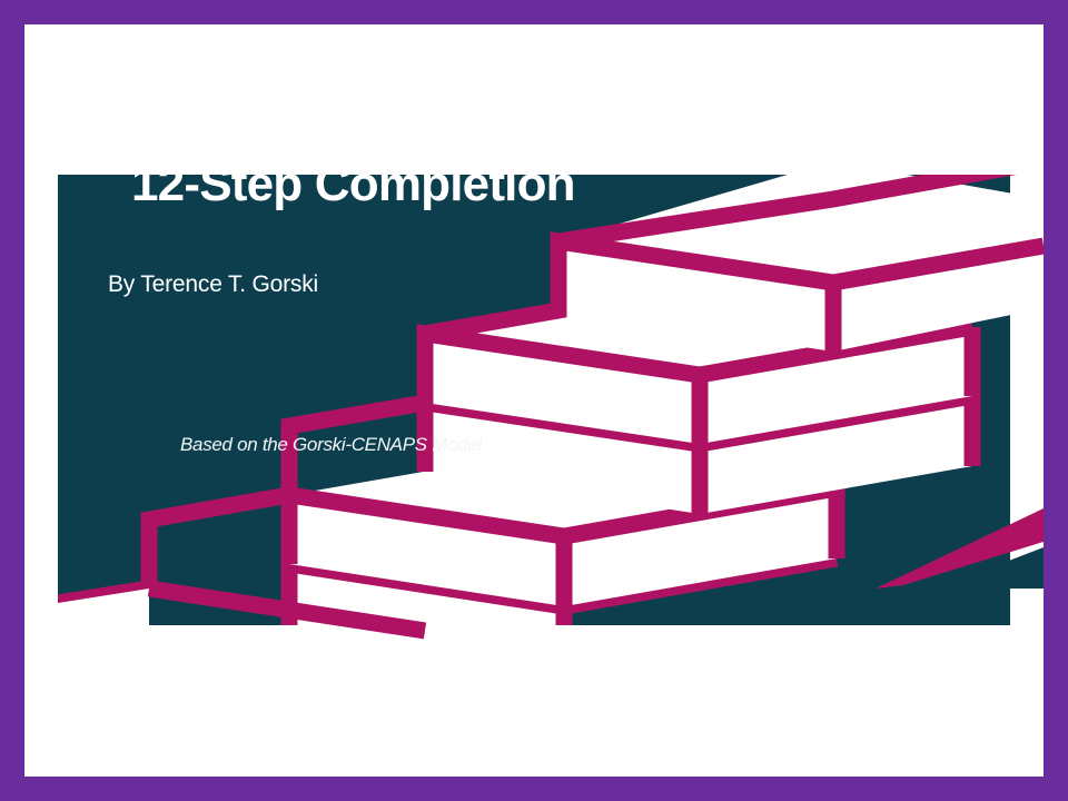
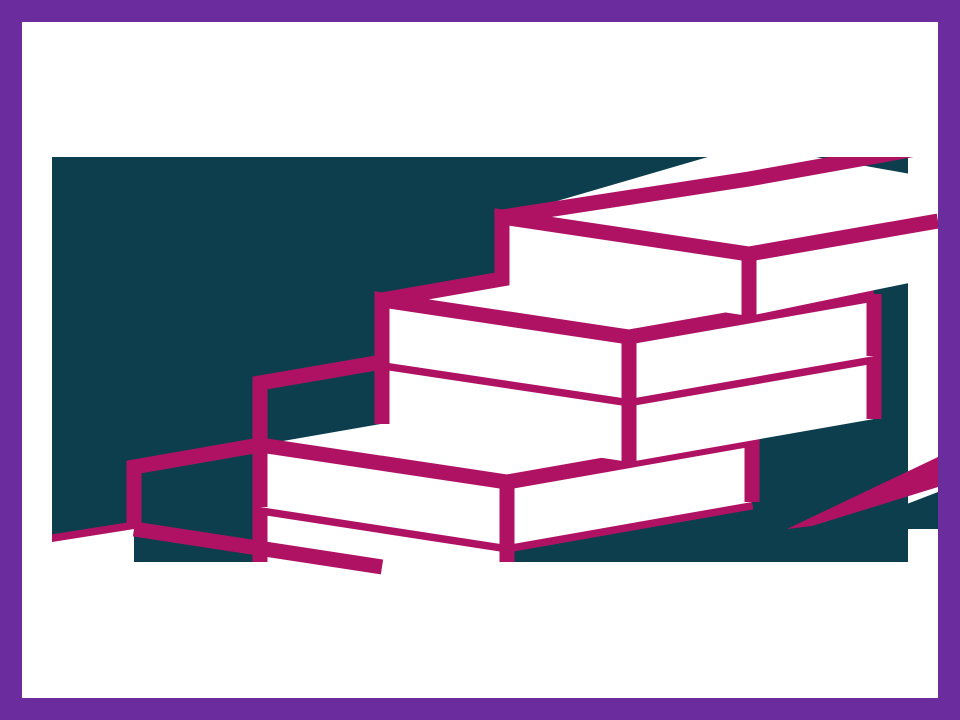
- 12-Step Completion
- By Terence T. Gorski
- Based on the Gorski-CENAPS Model
